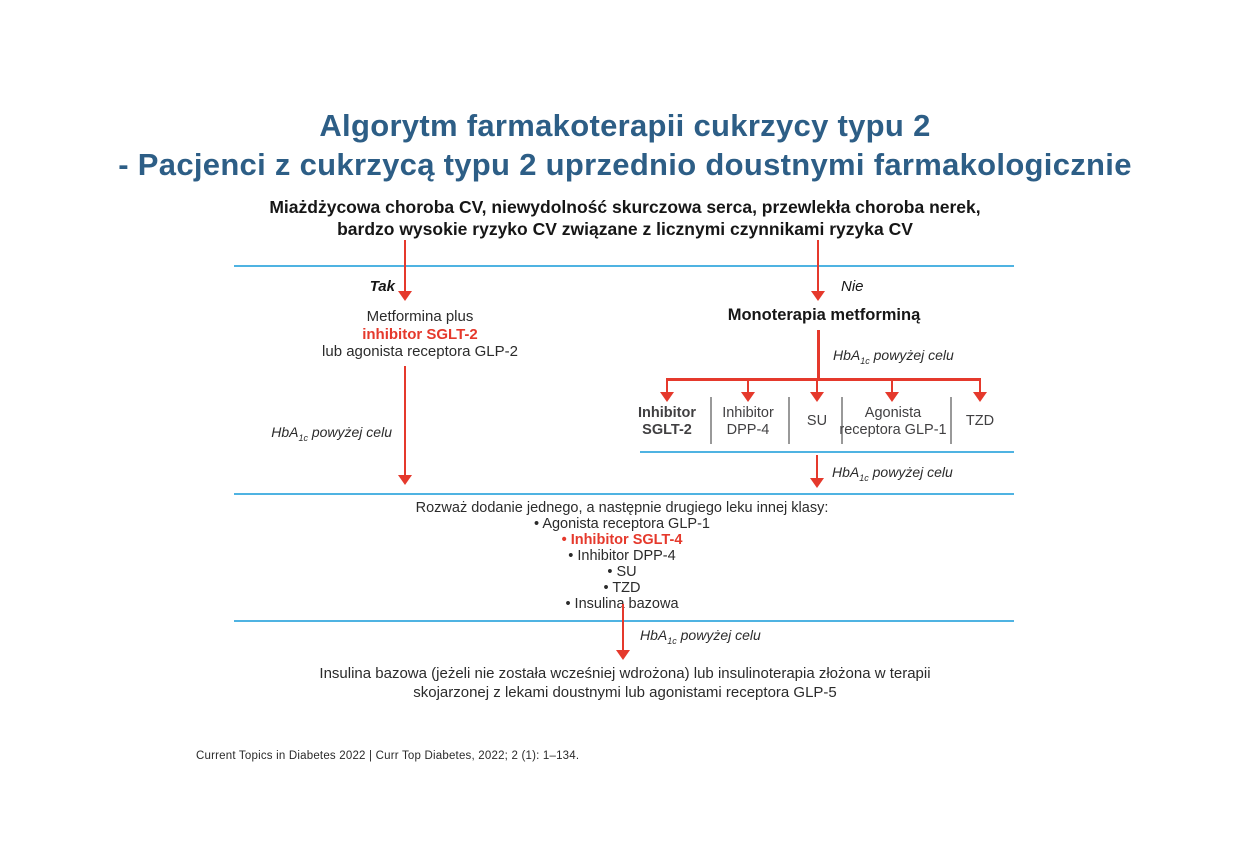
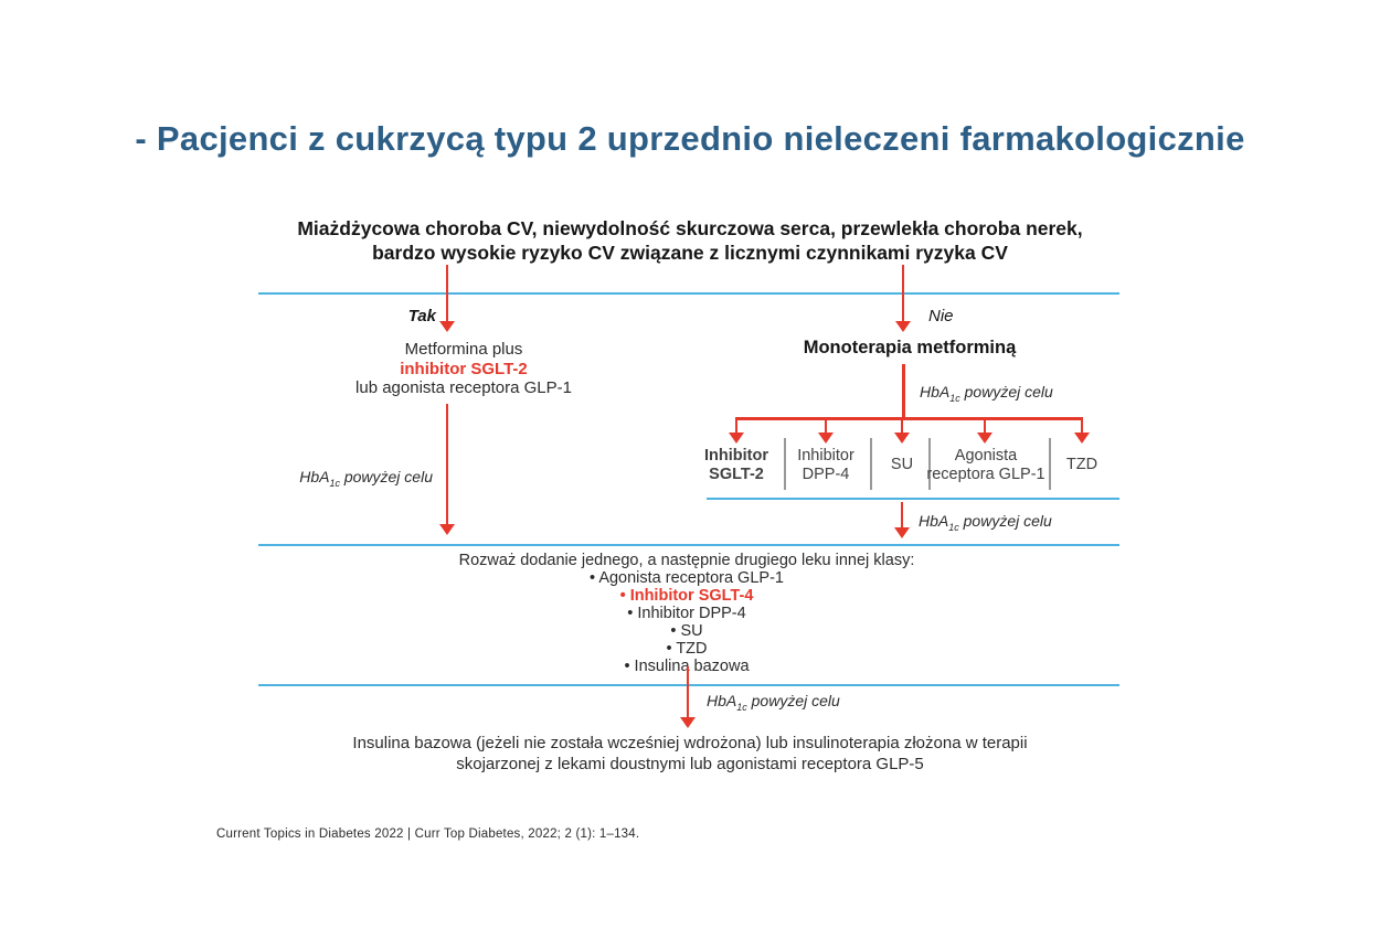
- Algorytm farmakoterapii cukrzycy typu 2
- - Pacjenci z cukrzycą typu 2 uprzednio doustnymi farmakologicznie
+ - Pacjenci z cukrzycą typu 2 uprzednio nieleczeni farmakologicznie
  Miażdżycowa choroba CV, niewydolność skurczowa serca, przewlekła choroba nerek,
  bardzo wysokie ryzyko CV związane z licznymi czynnikami ryzyka CV
  Tak
  Nie
  Metformina plus
  inhibitor SGLT-2
- lub agonista receptora GLP-2
+ lub agonista receptora GLP-1
  HbA1c powyżej celu
  Monoterapia metforminą
  HbA1c powyżej celu
  Inhibitor
  SGLT-2
  Inhibitor
  DPP-4
  SU
  Agonista
  receptora GLP-1
  TZD
  HbA1c powyżej celu
  Rozważ dodanie jednego, a następnie drugiego leku innej klasy:
  • Agonista receptora GLP-1
  • Inhibitor SGLT-4
  • Inhibitor DPP-4
  • SU
  • TZD
  • Insulina bazowa
  HbA1c powyżej celu
  Insulina bazowa (jeżeli nie została wcześniej wdrożona) lub insulinoterapia złożona w terapii
  skojarzonej z lekami doustnymi lub agonistami receptora GLP-5
  Current Topics in Diabetes 2022 | Curr Top Diabetes, 2022; 2 (1): 1–134.
